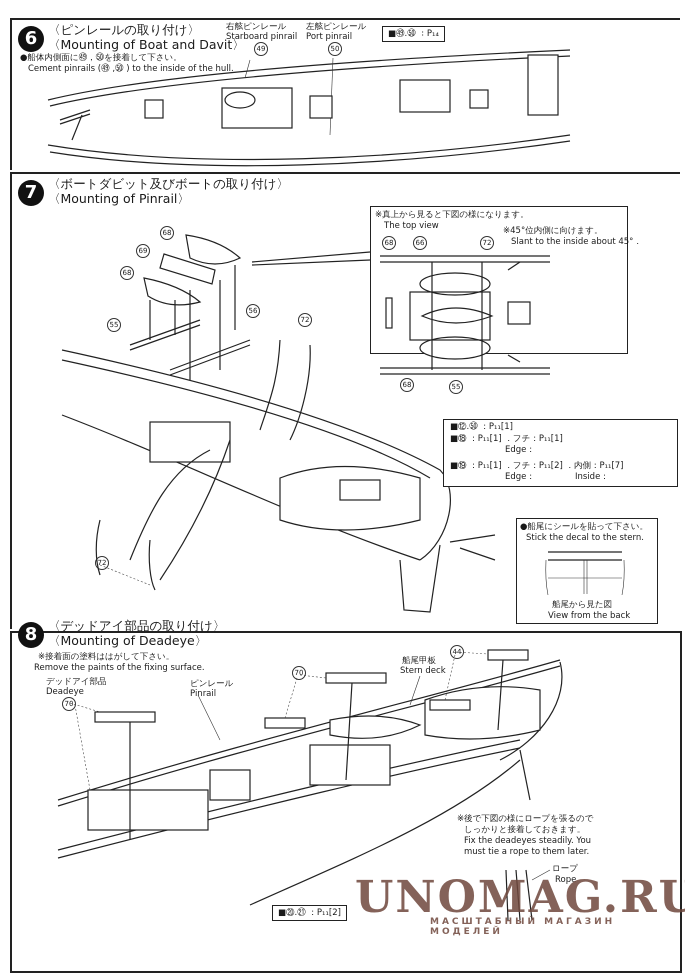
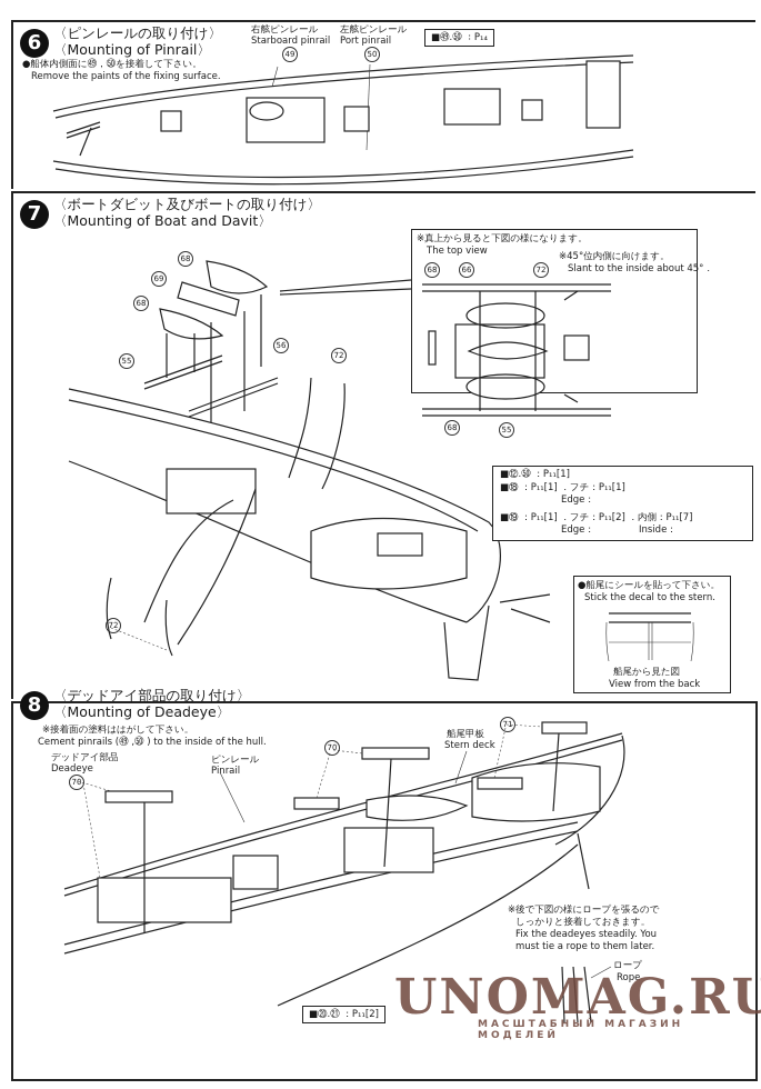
  6
  〈ピンレールの取り付け〉
- 〈Mounting of Boat and Davit〉
+ 〈Mounting of Pinrail〉
  ●船体内側面に㊾，㊿を接着して下さい。
- Cement pinrails (㊾ ,㊿ ) to the inside of the hull.
+ Remove the paints of the fixing surface.
  右舷ピンレール
  Starboard pinrail
  49
  左舷ピンレール
  Port pinrail
  50
  ■㊾.㊿ ：P₁₄
  7
  〈ボートダビット及びボートの取り付け〉
- 〈Mounting of Pinrail〉
+ 〈Mounting of Boat and Davit〉
  68
  69
  68
  55
  56
  72
  72
  ※真上から見ると下図の様になります。
  The top view
  ※45°位内側に向けます。
  Slant to the inside about 45°．
  68
  66
  72
  68
  55
  ■⑫.㊿ ：P₁₁[1]
  ■⑱ ：P₁₁[1] ．フチ：P₁₁[1]
  Edge：
  ■⑲ ：P₁₁[1] ．フチ：P₁₁[2] ．内側：P₁₁[7]
  Edge：
  Inside：
  ●船尾にシールを貼って下さい。
  Stick the decal to the stern.
  船尾から見た図
  View from the back
  8
  〈デッドアイ部品の取り付け〉
  〈Mounting of Deadeye〉
  ※接着面の塗料ははがして下さい。
- Remove the paints of the fixing surface.
+ Cement pinrails (㊾ ,㊿ ) to the inside of the hull.
  デッドアイ部品
  Deadeye
  70
  ピンレール
  Pinrail
  船尾甲板
  Stern deck
  70
- 44
+ 71
  ※後で下図の様にロープを張るので
  しっかりと接着しておきます。
  Fix the deadeyes steadily. You
  must tie a rope to them later.
  ロープ
  Rope
  ■⑳.㉑ ：P₁₁[2]
  UNOMAG.RU
  МАСШТАБНЫЙ МАГАЗИН МОДЕЛЕЙ
